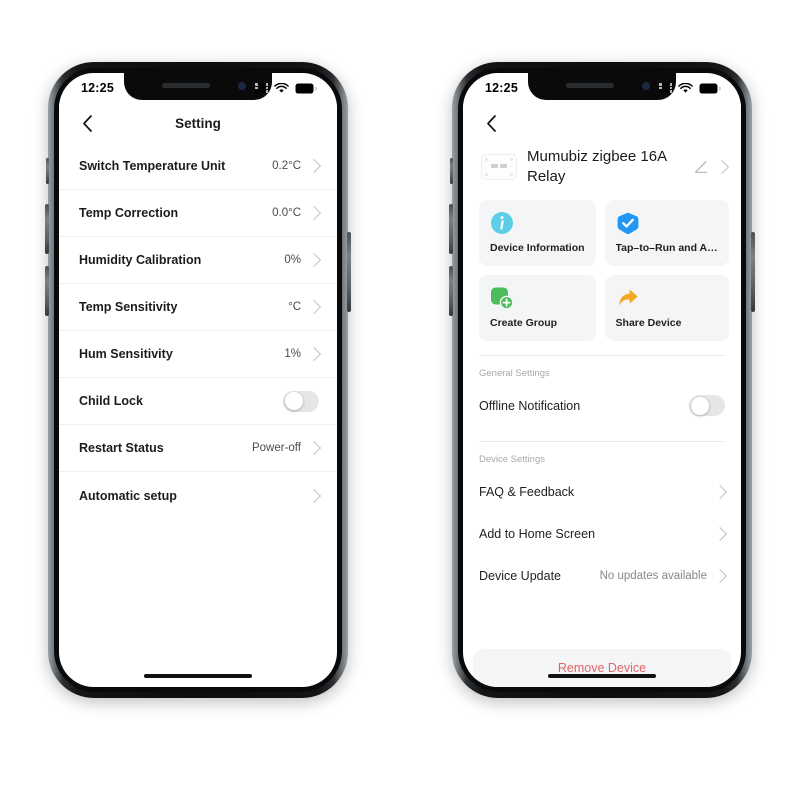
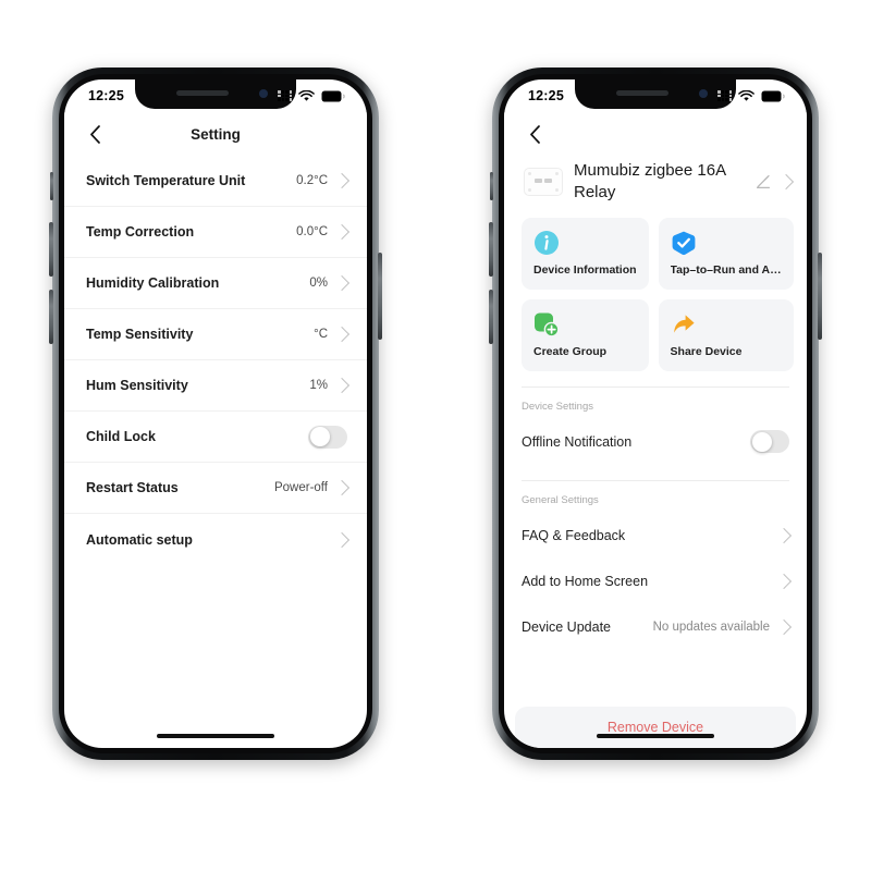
  12:25
  Setting
  Switch Temperature Unit
  0.2°C
  Temp Correction
  0.0°C
  Humidity Calibration
  0%
  Temp Sensitivity
  °C
  Hum Sensitivity
  1%
  Child Lock
  Restart Status
  Power-off
  Automatic setup
  12:25
  Mumubiz zigbee 16A Relay
  Device Information
  Tap–to–Run and A…
  Create Group
  Share Device
- General Settings
+ Device Settings
  Offline Notification
- Device Settings
+ General Settings
  FAQ & Feedback
  Add to Home Screen
  Device Update
  No updates available
  Remove Device
